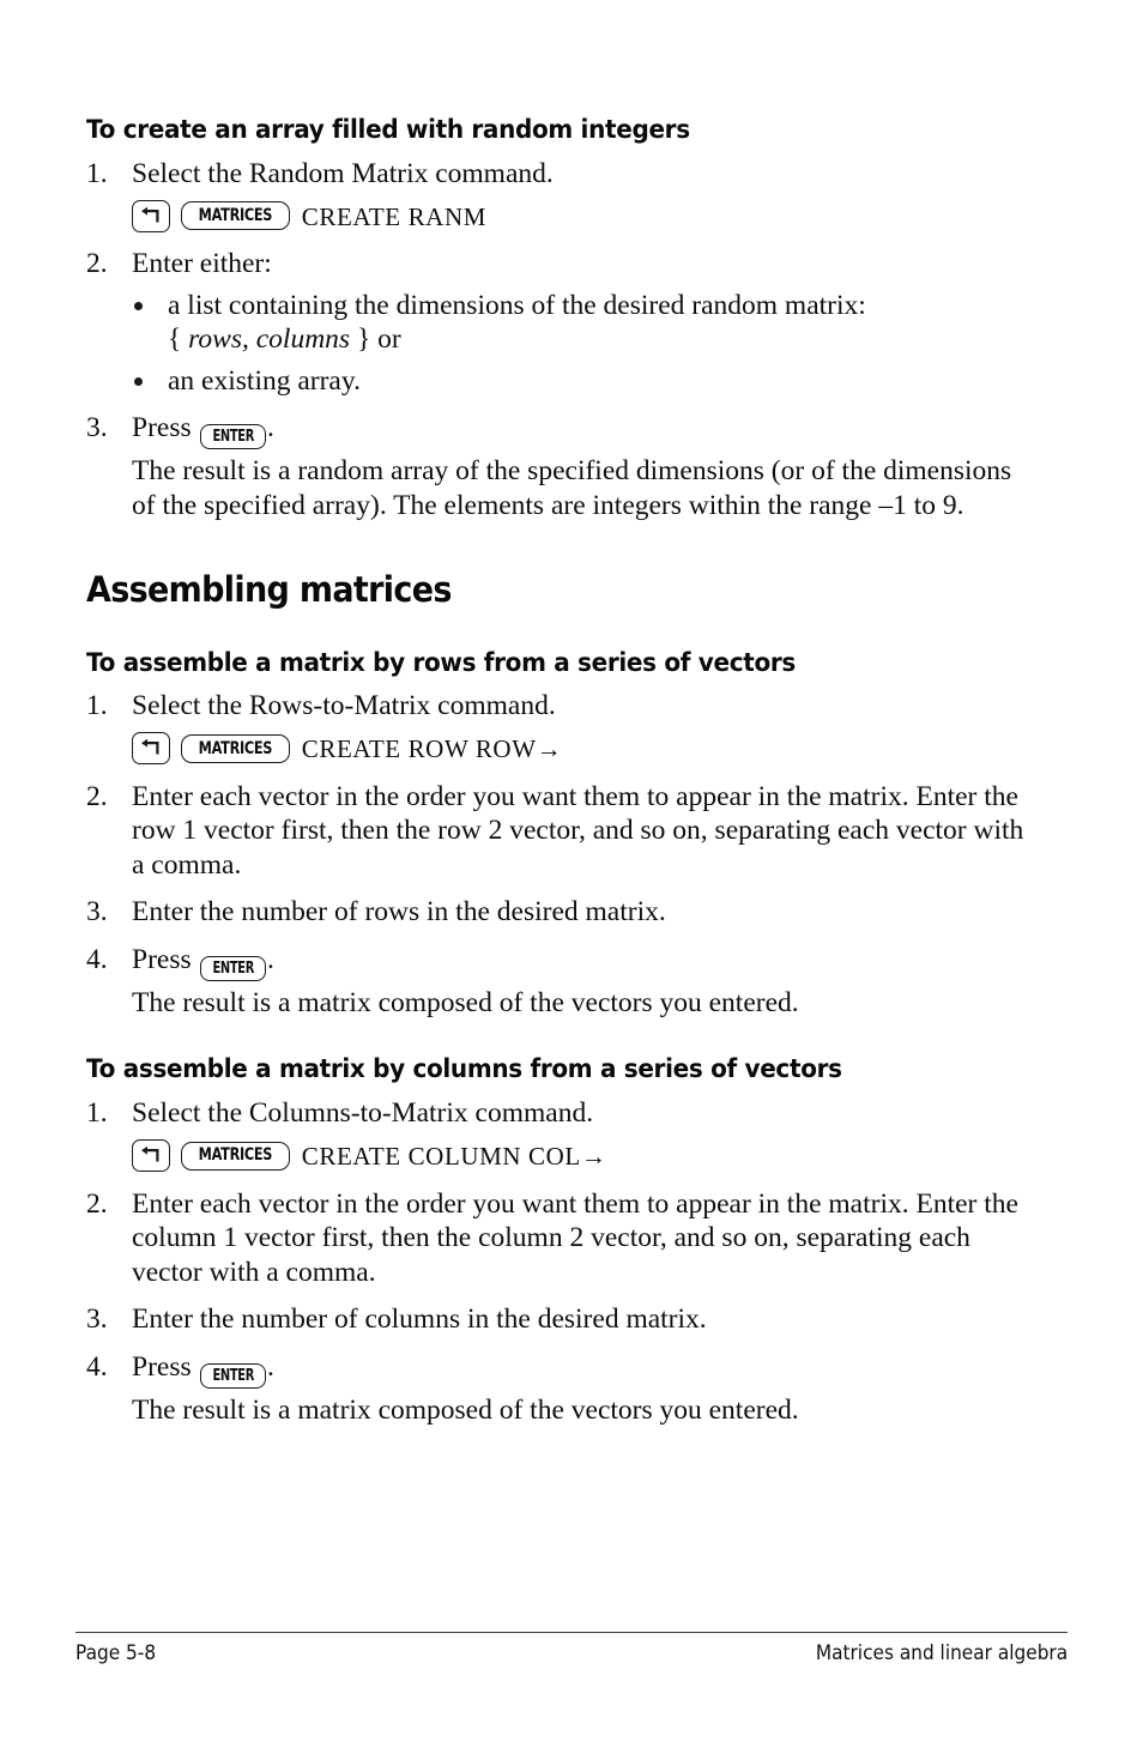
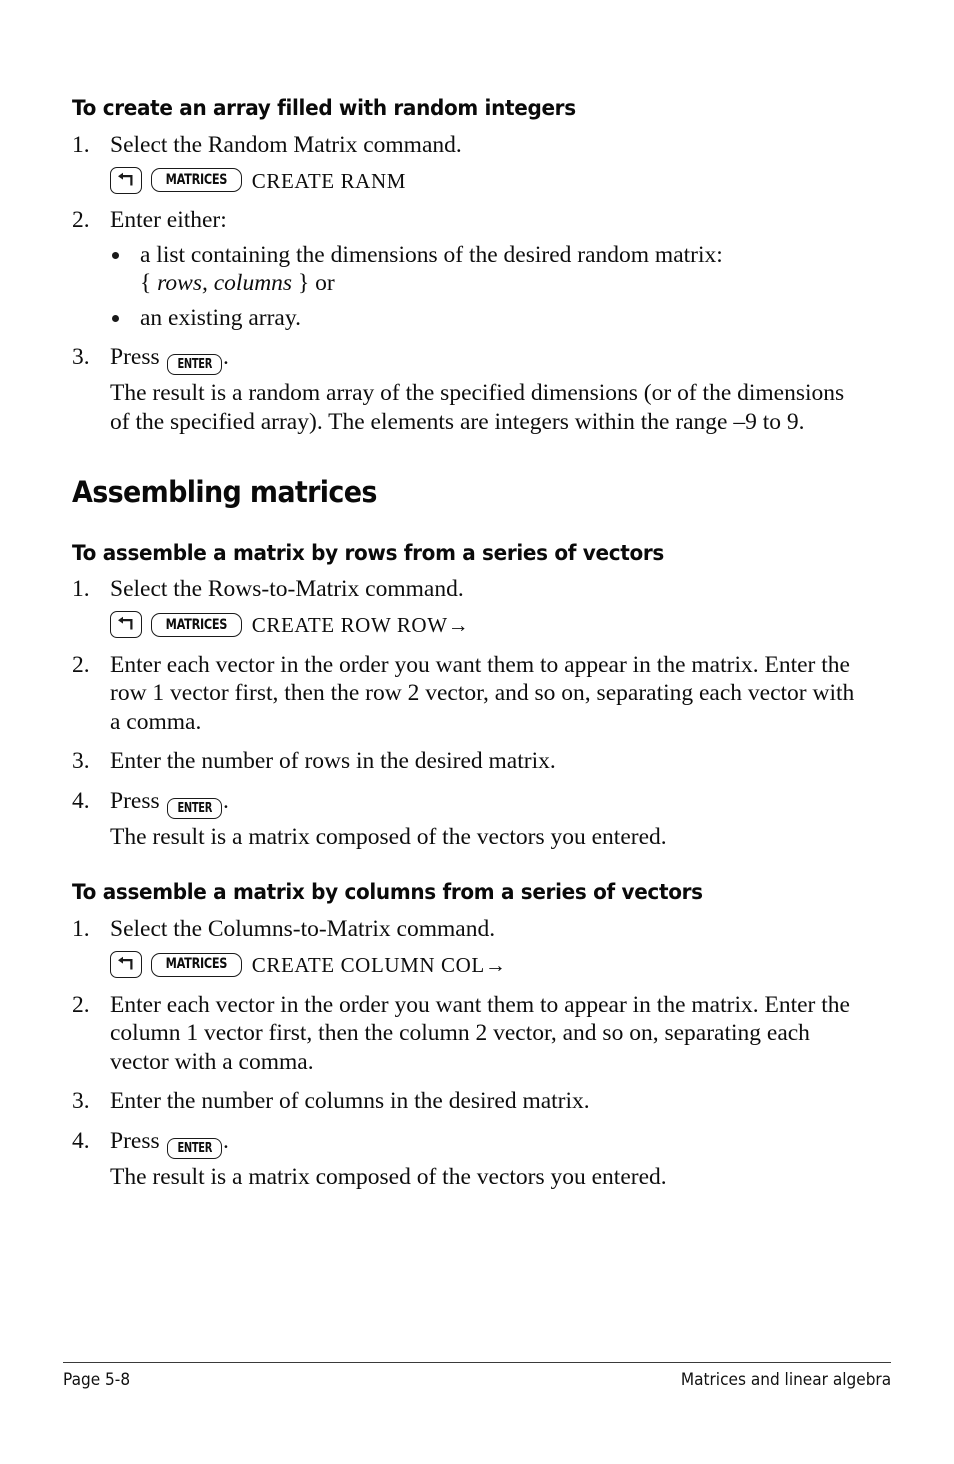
  To create an array filled with random integers
  1.
  Select the Random Matrix command.
  MATRICES
  CREATE RANM
  2.
  Enter either:
  a list containing the dimensions of the desired random matrix:
  { rows, columns } or
  an existing array.
  3.
  Press
  ENTER
  .
- The result is a random array of the specified dimensions (or of the dimensions of the specified array). The elements are integers within the range –1 to 9.
+ The result is a random array of the specified dimensions (or of the dimensions of the specified array). The elements are integers within the range –9 to 9.
  Assembling matrices
  To assemble a matrix by rows from a series of vectors
  1.
  Select the Rows-to-Matrix command.
  MATRICES
  CREATE ROW ROW→
  2.
  Enter each vector in the order you want them to appear in the matrix. Enter the row 1 vector first, then the row 2 vector, and so on, separating each vector with a comma.
  3.
  Enter the number of rows in the desired matrix.
  4.
  Press
  ENTER
  .
  The result is a matrix composed of the vectors you entered.
  To assemble a matrix by columns from a series of vectors
  1.
  Select the Columns-to-Matrix command.
  MATRICES
  CREATE COLUMN COL→
  2.
  Enter each vector in the order you want them to appear in the matrix. Enter the column 1 vector first, then the column 2 vector, and so on, separating each vector with a comma.
  3.
  Enter the number of columns in the desired matrix.
  4.
  Press
  ENTER
  .
  The result is a matrix composed of the vectors you entered.
  Page 5-8
  Matrices and linear algebra
